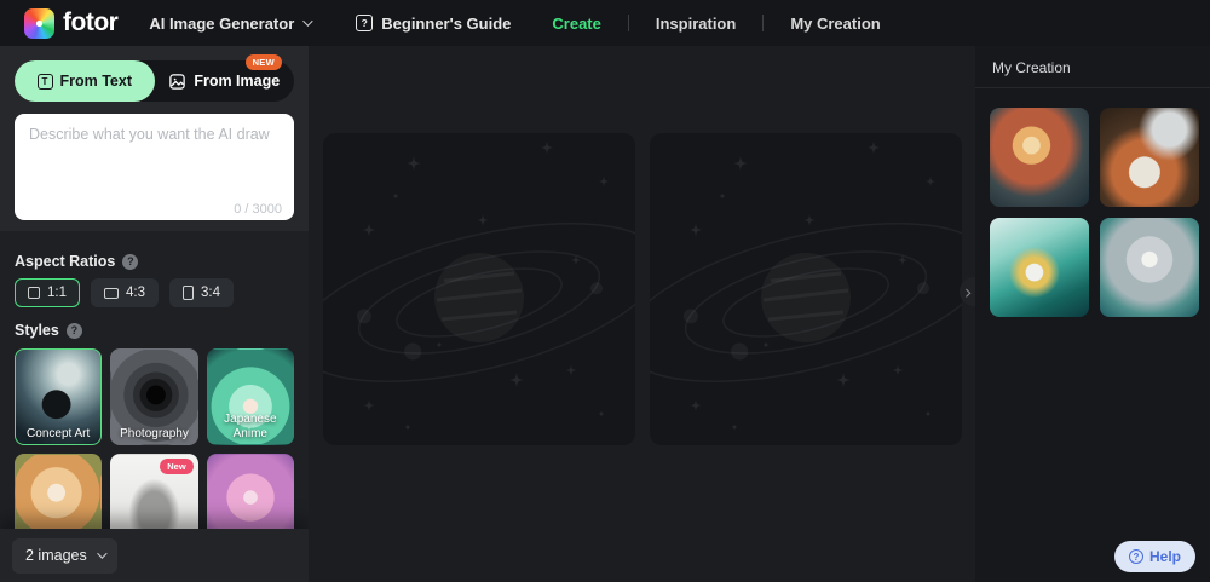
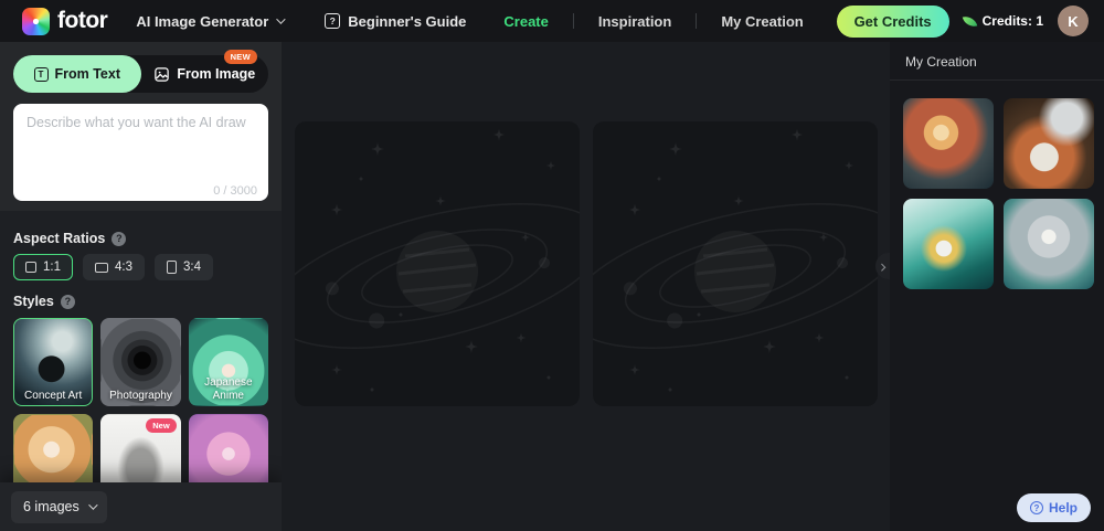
  fotor
  AI Image Generator
  ?
  Beginner's Guide
  Create
  Inspiration
  My Creation
+ Get Credits
+ Credits: 1
+ K
  T
  From Text
  From Image
  NEW
  Describe what you want the AI draw
  0 / 3000
  Aspect Ratios
  ?
  1:1
  4:3
  3:4
  Styles
  ?
  Concept Art
  Photography
  Japanese Anime
  New
- 2 images
+ 6 images
  My Creation
  ?
  Help
